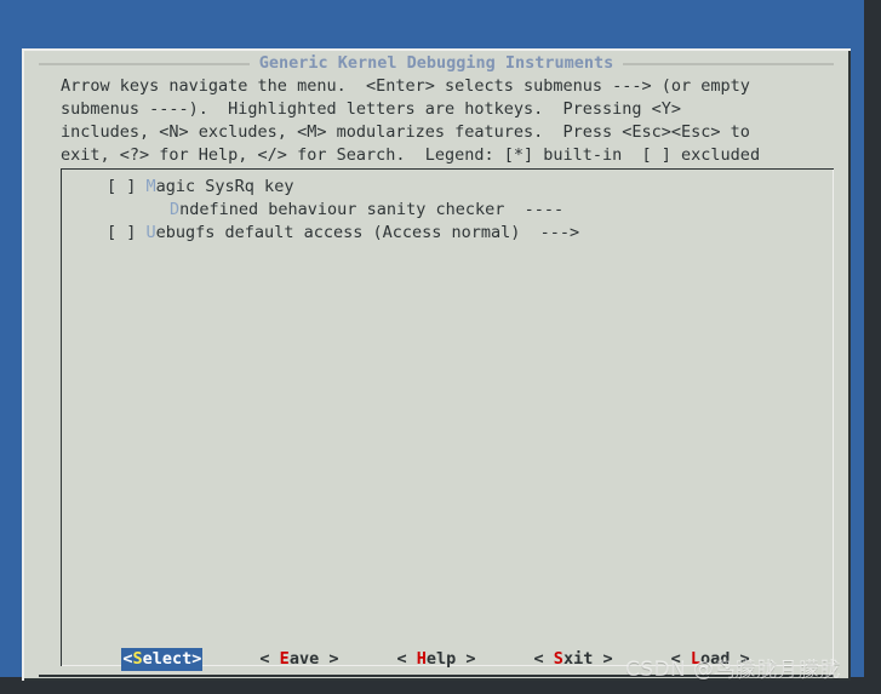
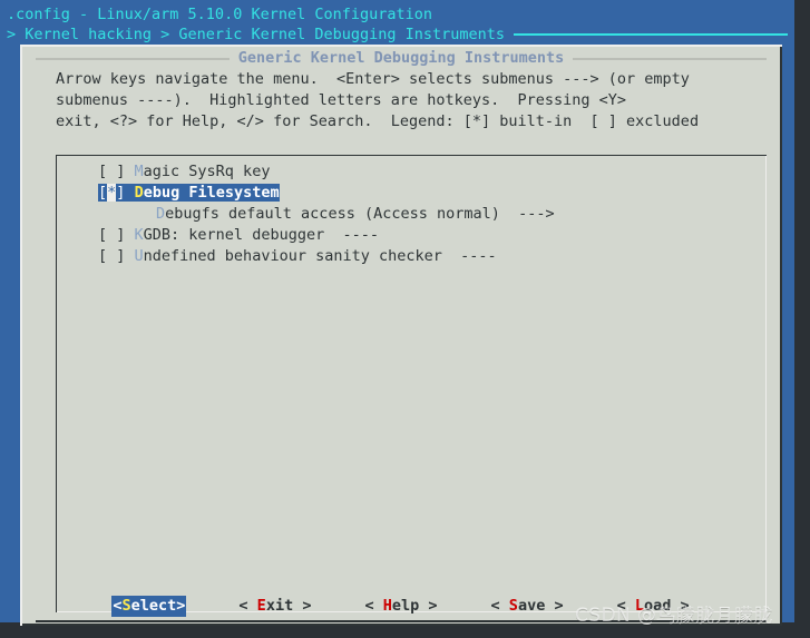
+ .config - Linux/arm 5.10.0 Kernel Configuration
+ > Kernel hacking > Generic Kernel Debugging Instruments
  Generic Kernel Debugging Instruments
  Arrow keys navigate the menu. <Enter> selects submenus ---> (or empty
  submenus ----). Highlighted letters are hotkeys. Pressing <Y>
- includes, <N> excludes, <M> modularizes features. Press <Esc><Esc> to
  exit, <?> for Help, </> for Search. Legend: [*] built-in [ ] excluded
  [ ] Magic SysRq key
+ [*] Debug Filesystem
- Dndefined behaviour sanity checker ----
+ Debugfs default access (Access normal) --->
+ [ ] KGDB: kernel debugger ----
- [ ] Uebugfs default access (Access normal) --->
+ [ ] Undefined behaviour sanity checker ----
  <Select>
- < Eave >
+ < Exit >
  < Help >
- < Sxit >
+ < Save >
  < Load >
  CSDN @鸟朦胧月朦胧
